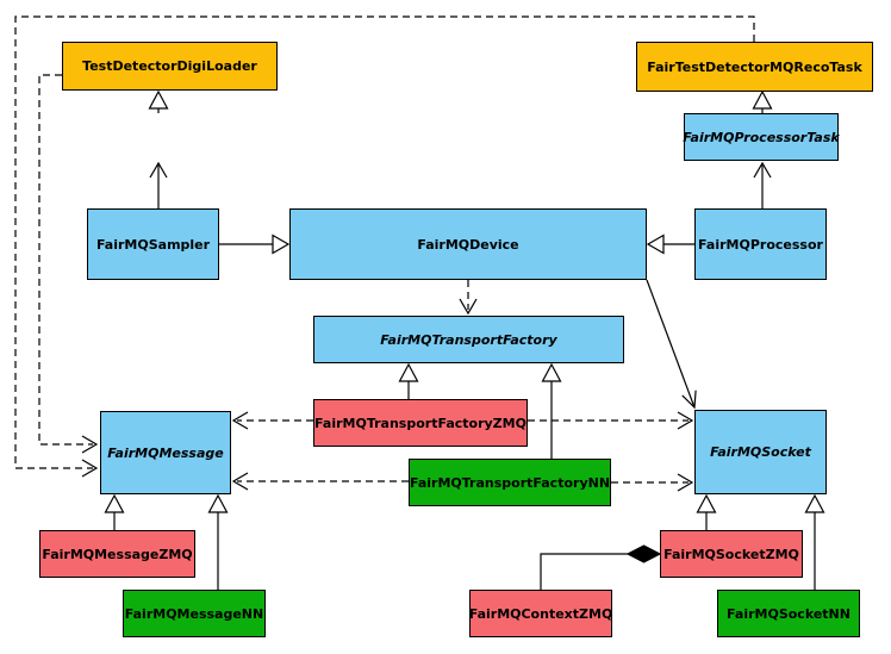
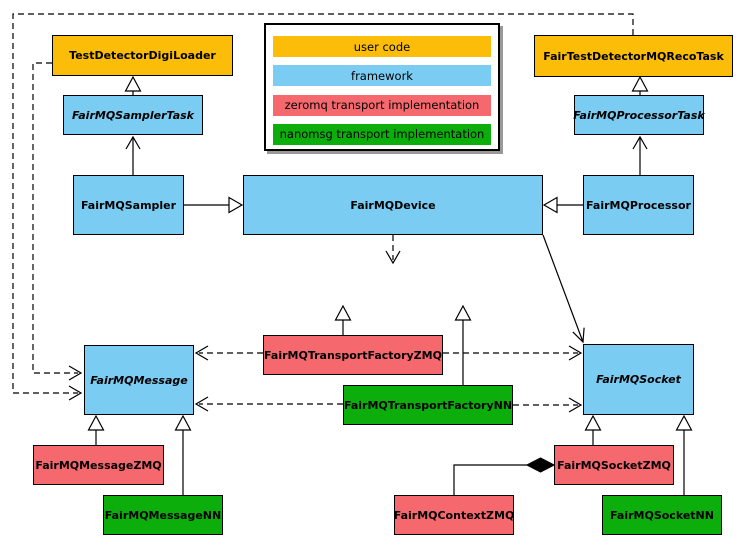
+ user code
+ framework
+ zeromq transport implementation
+ nanomsg transport implementation
  TestDetectorDigiLoader
  FairTestDetectorMQRecoTask
+ FairMQSamplerTask
  FairMQProcessorTask
  FairMQSampler
  FairMQDevice
  FairMQProcessor
- FairMQTransportFactory
  FairMQTransportFactoryZMQ
  FairMQTransportFactoryNN
  FairMQMessage
  FairMQSocket
  FairMQMessageZMQ
  FairMQMessageNN
  FairMQContextZMQ
  FairMQSocketZMQ
  FairMQSocketNN
